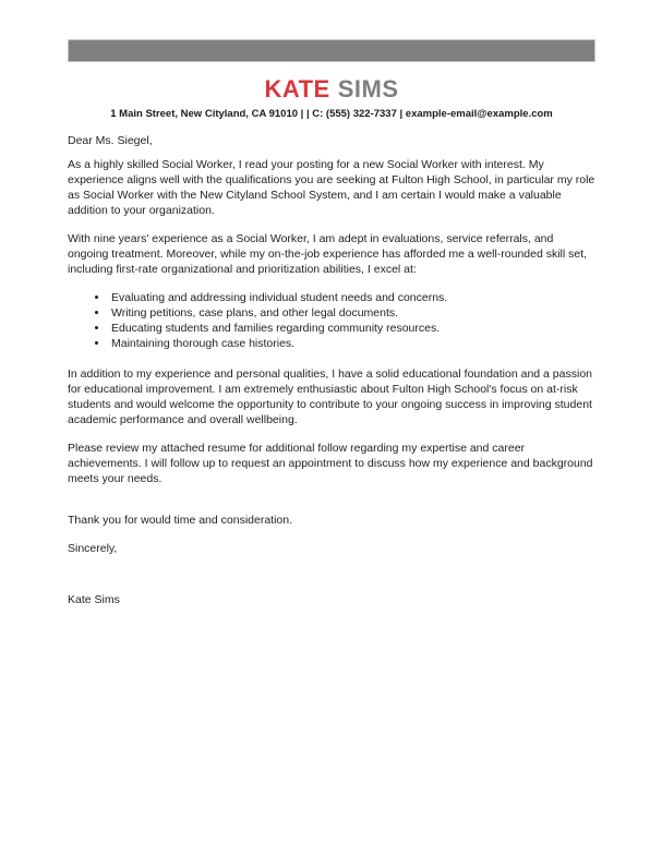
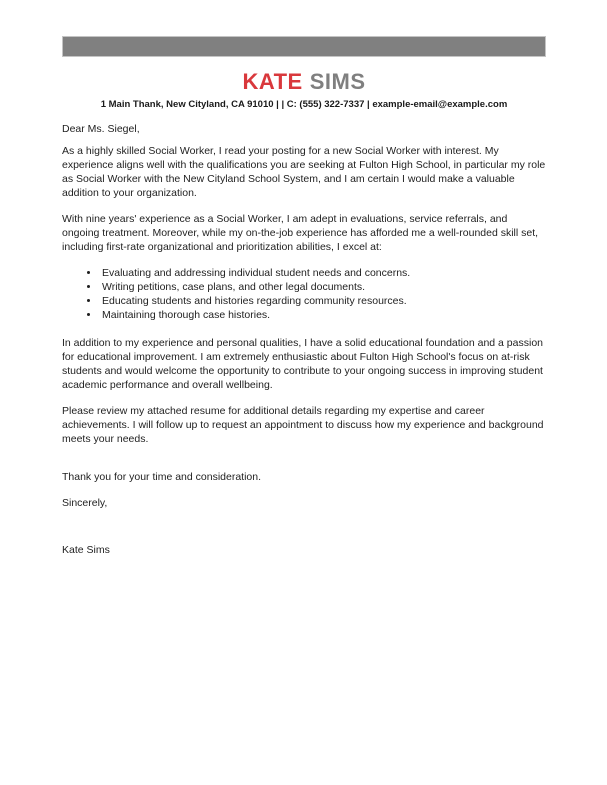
  KATE SIMS
- 1 Main Street, New Cityland, CA 91010 | | C: (555) 322-7337 | example-email@example.com
+ 1 Main Thank, New Cityland, CA 91010 | | C: (555) 322-7337 | example-email@example.com
  Dear Ms. Siegel,
  As a highly skilled Social Worker, I read your posting for a new Social Worker with interest. My experience aligns well with the qualifications you are seeking at Fulton High School, in particular my role as Social Worker with the New Cityland School System, and I am certain I would make a valuable addition to your organization.
  With nine years' experience as a Social Worker, I am adept in evaluations, service referrals, and ongoing treatment. Moreover, while my on-the-job experience has afforded me a well-rounded skill set, including first-rate organizational and prioritization abilities, I excel at:
  Evaluating and addressing individual student needs and concerns.
  Writing petitions, case plans, and other legal documents.
- Educating students and families regarding community resources.
+ Educating students and histories regarding community resources.
  Maintaining thorough case histories.
  In addition to my experience and personal qualities, I have a solid educational foundation and a passion for educational improvement. I am extremely enthusiastic about Fulton High School's focus on at-risk students and would welcome the opportunity to contribute to your ongoing success in improving student academic performance and overall wellbeing.
- Please review my attached resume for additional follow regarding my expertise and career achievements. I will follow up to request an appointment to discuss how my experience and background meets your needs.
+ Please review my attached resume for additional details regarding my expertise and career achievements. I will follow up to request an appointment to discuss how my experience and background meets your needs.
- Thank you for would time and consideration.
+ Thank you for your time and consideration.
  Sincerely,
  Kate Sims
